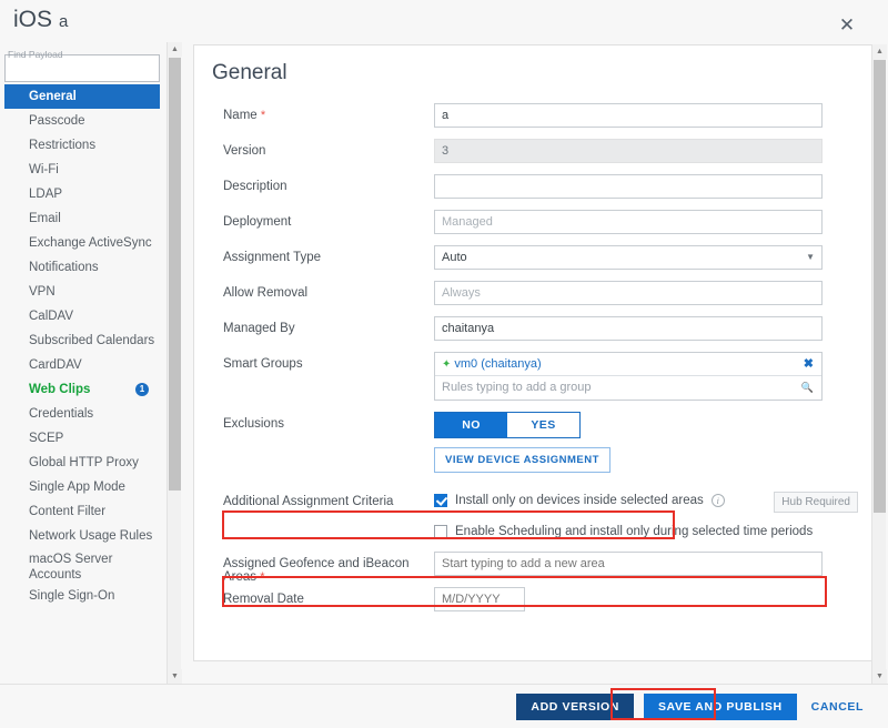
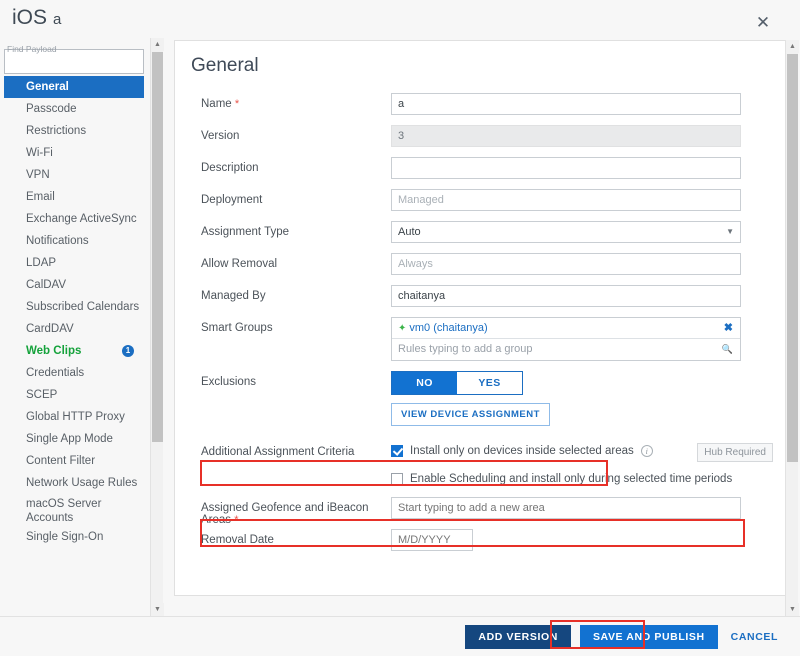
  iOS a
  ✕
  Find Payload
  General
  Passcode
  Restrictions
  Wi-Fi
- LDAP
+ VPN
  Email
  Exchange ActiveSync
  Notifications
- VPN
+ LDAP
  CalDAV
  Subscribed Calendars
  CardDAV
  Web Clips
  1
  Credentials
  SCEP
  Global HTTP Proxy
  Single App Mode
  Content Filter
  Network Usage Rules
  macOS Server Accounts
  Single Sign-On
  General
  Name *
  a
  Version
  3
  Description
  Deployment
  Managed
  Assignment Type
  Auto
  ▼
  Allow Removal
  Always
  Managed By
  chaitanya
  Smart Groups
  ✦ vm0 (chaitanya)
  ✖
  Rules typing to add a group
  🔍
  Exclusions
  NO
  YES
  VIEW DEVICE ASSIGNMENT
  Additional Assignment Criteria
  Install only on devices inside selected areas
  i
  Hub Required
  Enable Scheduling and install only during selected time periods
  Assigned Geofence and iBeacon Areas *
  Start typing to add a new area
  Removal Date
  M/D/YYYY
  ADD VERSION
  SAVE AND PUBLISH
  CANCEL
